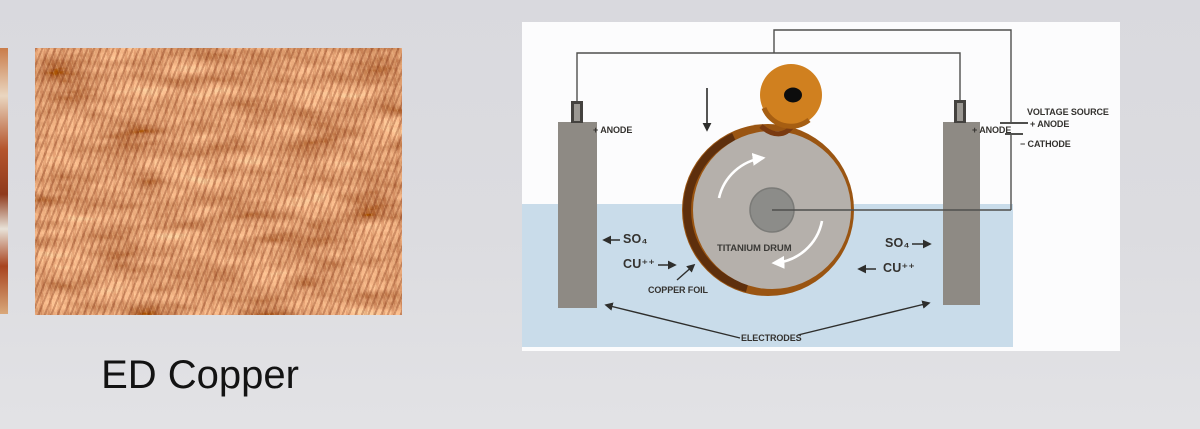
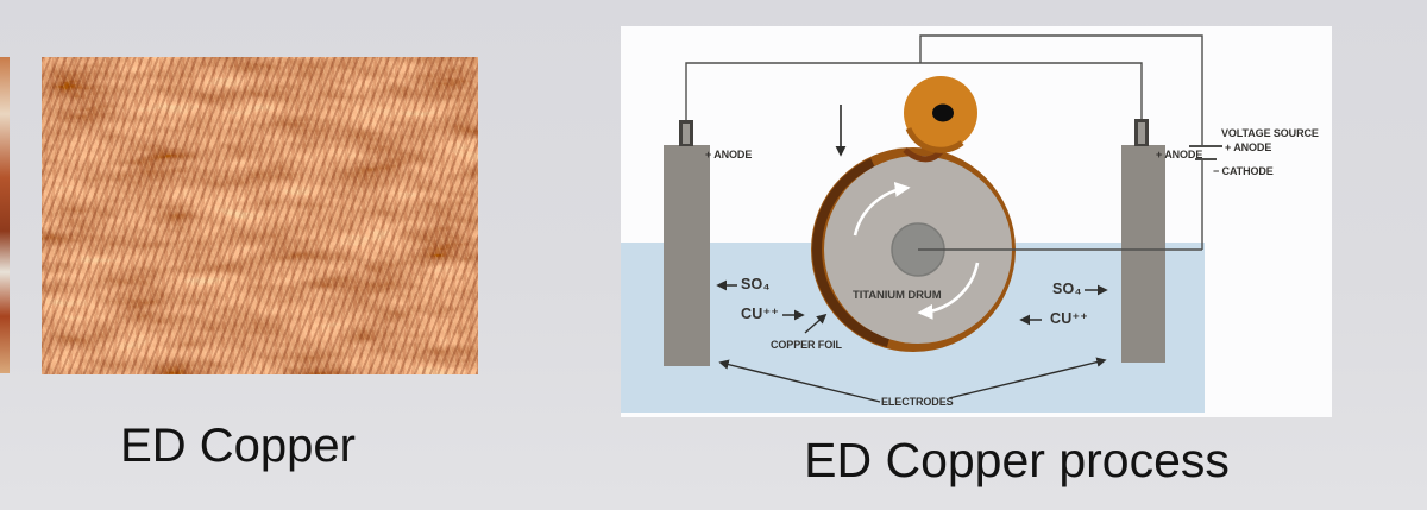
  ED Copper
+ ED Copper process
  + ANODE
  + ANODE
  VOLTAGE SOURCE
  + ANODE
  − CATHODE
  SO₄
  CU⁺⁺
  SO₄
  CU⁺⁺
  COPPER FOIL
  ELECTRODES
  TITANIUM DRUM
